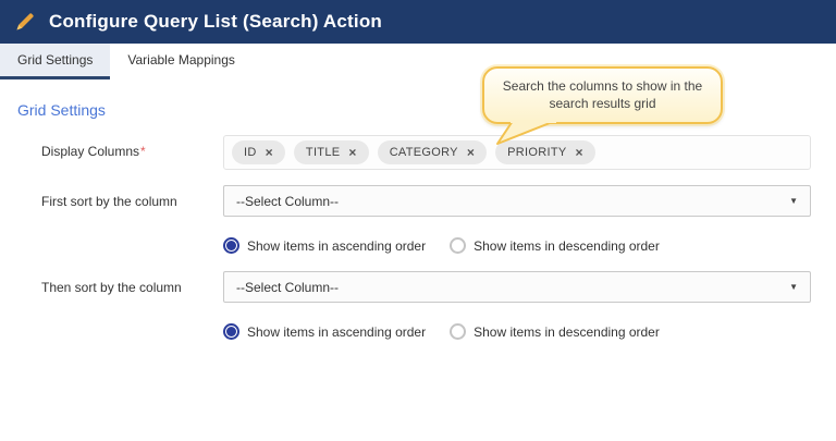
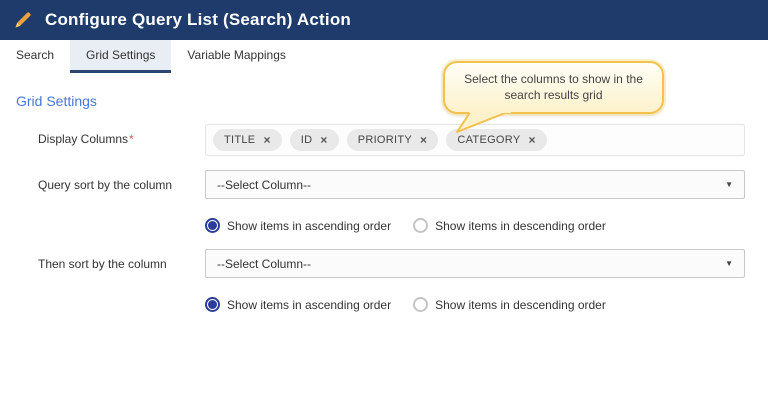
  Configure Query List (Search) Action
+ Search
  Grid Settings
  Variable Mappings
  Grid Settings
  Display Columns*
- ID
+ TITLE
  ×
- TITLE
+ ID
  ×
- CATEGORY
+ PRIORITY
  ×
- PRIORITY
+ CATEGORY
  ×
- First sort by the column
+ Query sort by the column
  --Select Column--
  ▼
  Show items in ascending order
  Show items in descending order
  Then sort by the column
  --Select Column--
  ▼
  Show items in ascending order
  Show items in descending order
- Search the columns to show in the search results grid
+ Select the columns to show in the search results grid
